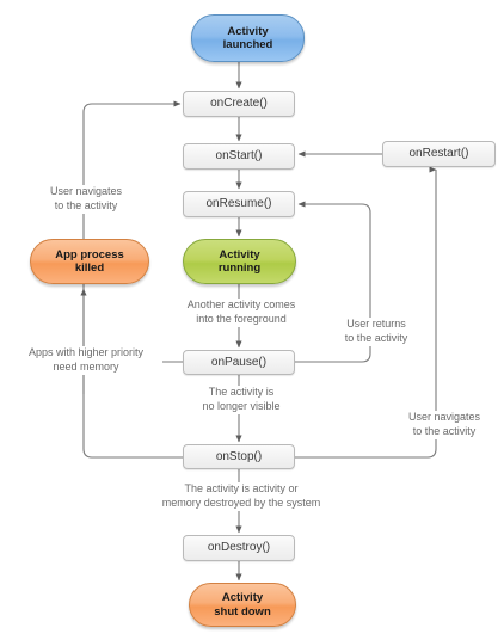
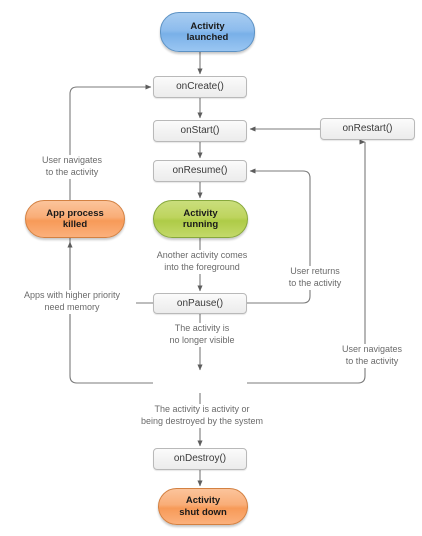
  Activity
  launched
  onCreate()
  onStart()
  onResume()
  onRestart()
  Activity
  running
  App process
  killed
  onPause()
- onStop()
  onDestroy()
  Activity
  shut down
  User navigates
  to the activity
  Another activity comes
  into the foreground
  User returns
  to the activity
  Apps with higher priority
  need memory
  The activity is
  no longer visible
  User navigates
  to the activity
  The activity is activity or
- memory destroyed by the system
+ being destroyed by the system
